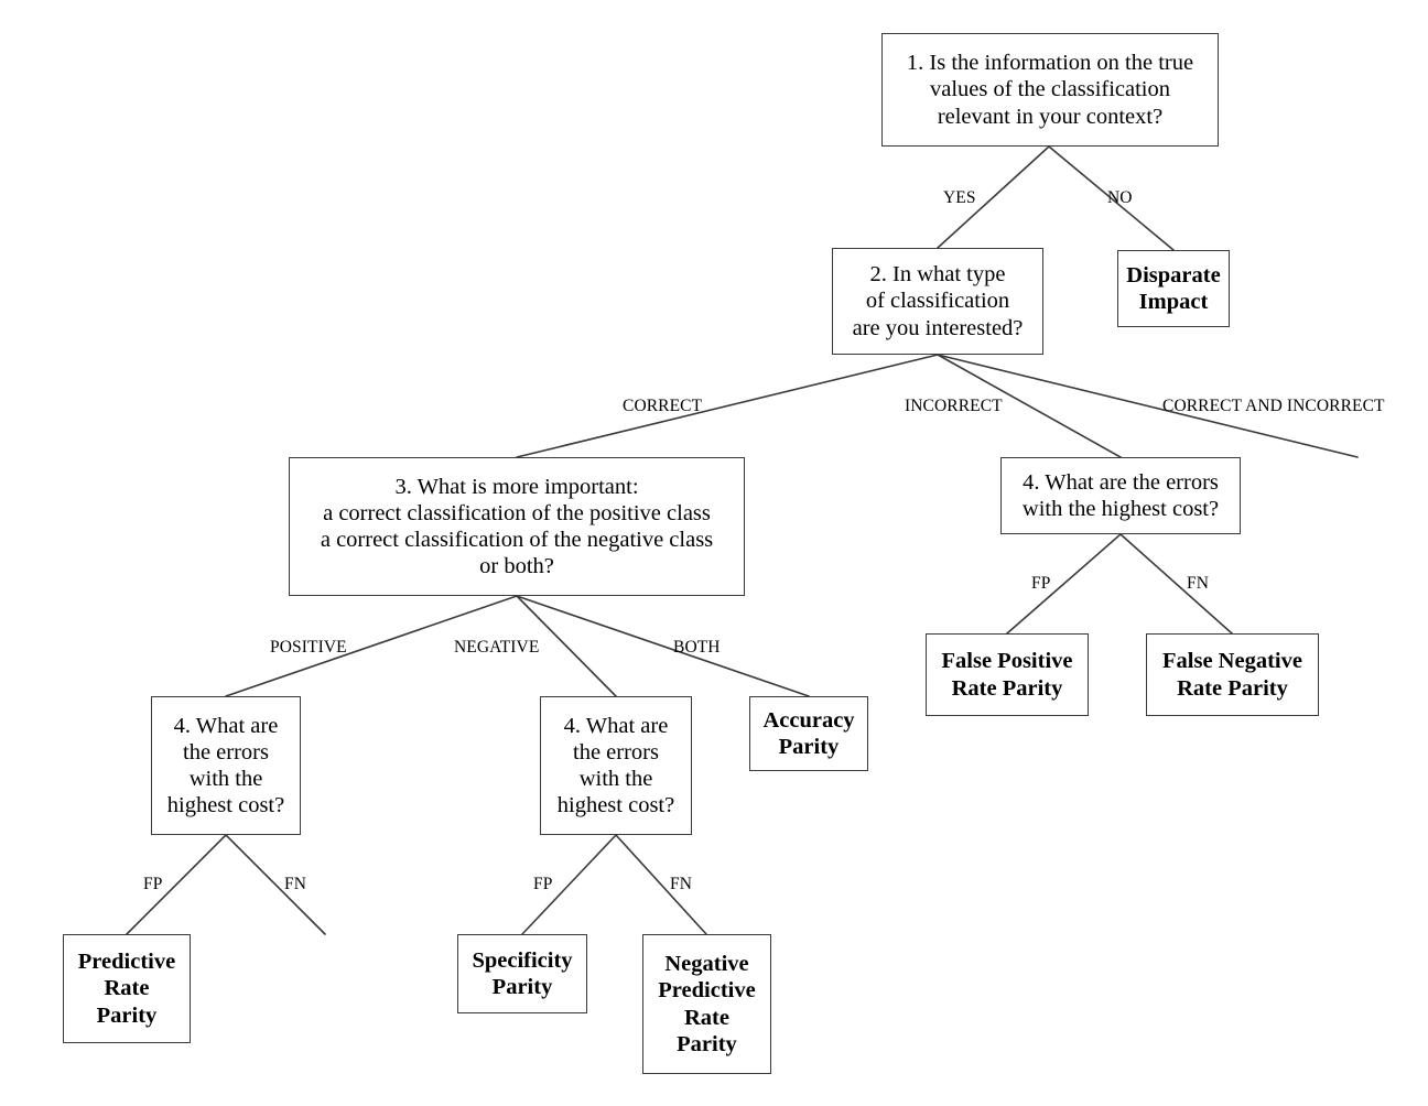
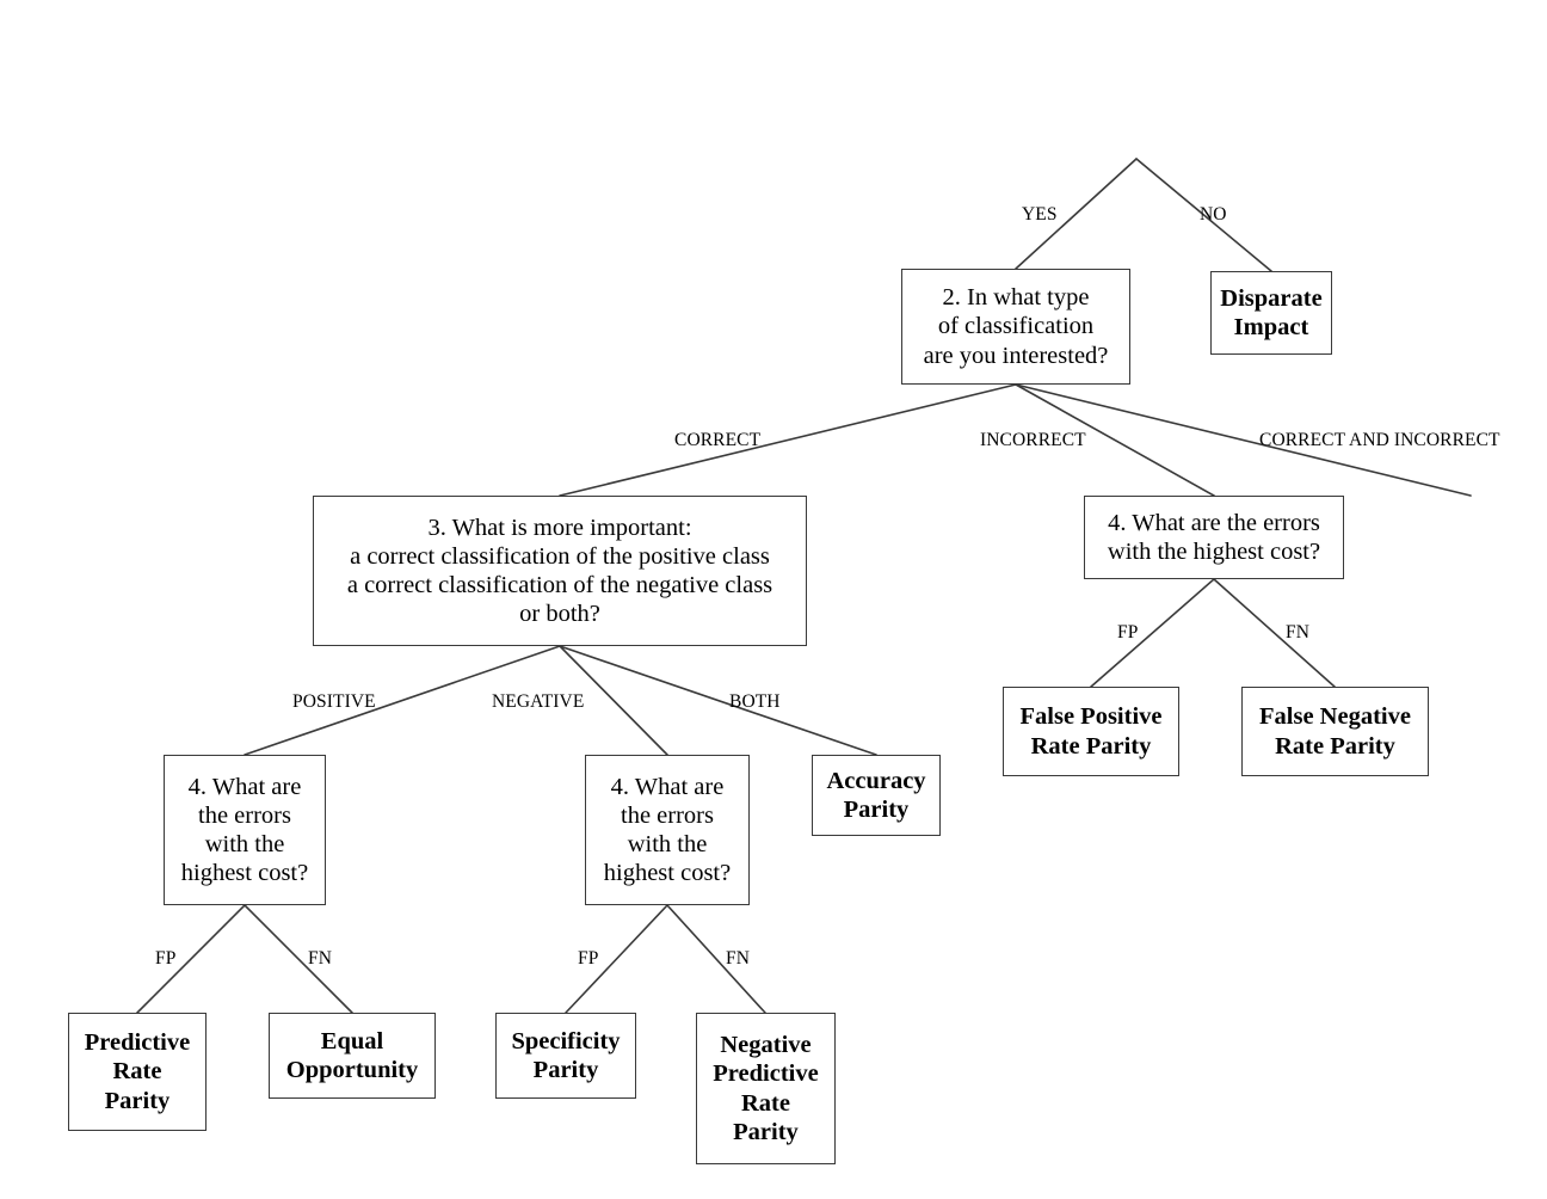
- 1. Is the information on the true
- values of the classification
- relevant in your context?
  2. In what type
  of classification
  are you interested?
  Disparate
  Impact
  3. What is more important:
  a correct classification of the positive class
  a correct classification of the negative class
  or both?
  4. What are the errors
  with the highest cost?
  False Positive
  Rate Parity
  False Negative
  Rate Parity
  4. What are
  the errors
  with the
  highest cost?
  4. What are
  the errors
  with the
  highest cost?
  Accuracy
  Parity
  Predictive
  Rate
  Parity
+ Equal
+ Opportunity
  Specificity
  Parity
  Negative
  Predictive
  Rate
  Parity
  YES
  NO
  CORRECT
  INCORRECT
  CORRECT AND INCORRECT
  POSITIVE
  NEGATIVE
  BOTH
  FP
  FN
  FP
  FN
  FP
  FN
